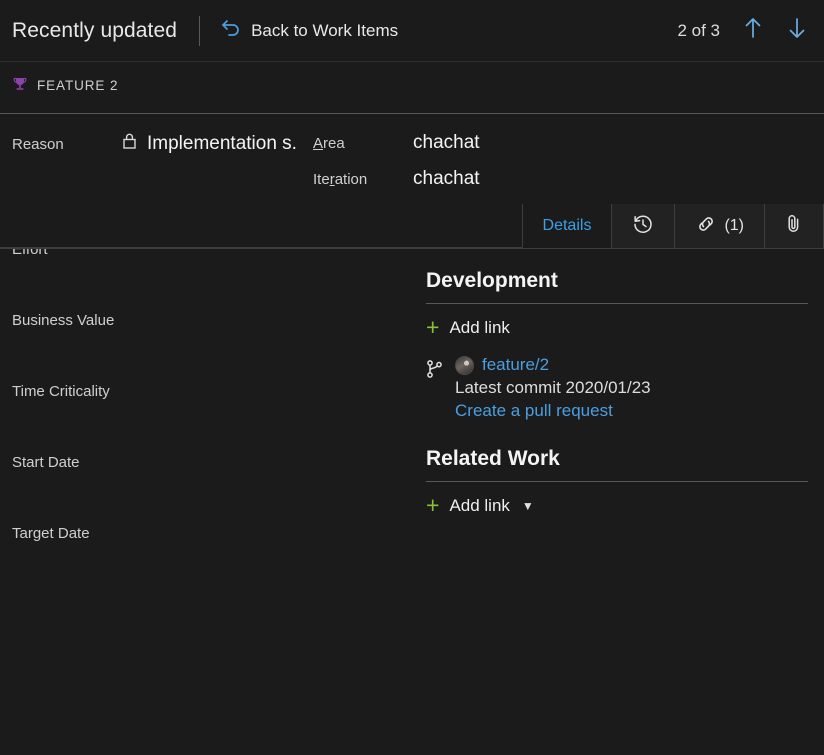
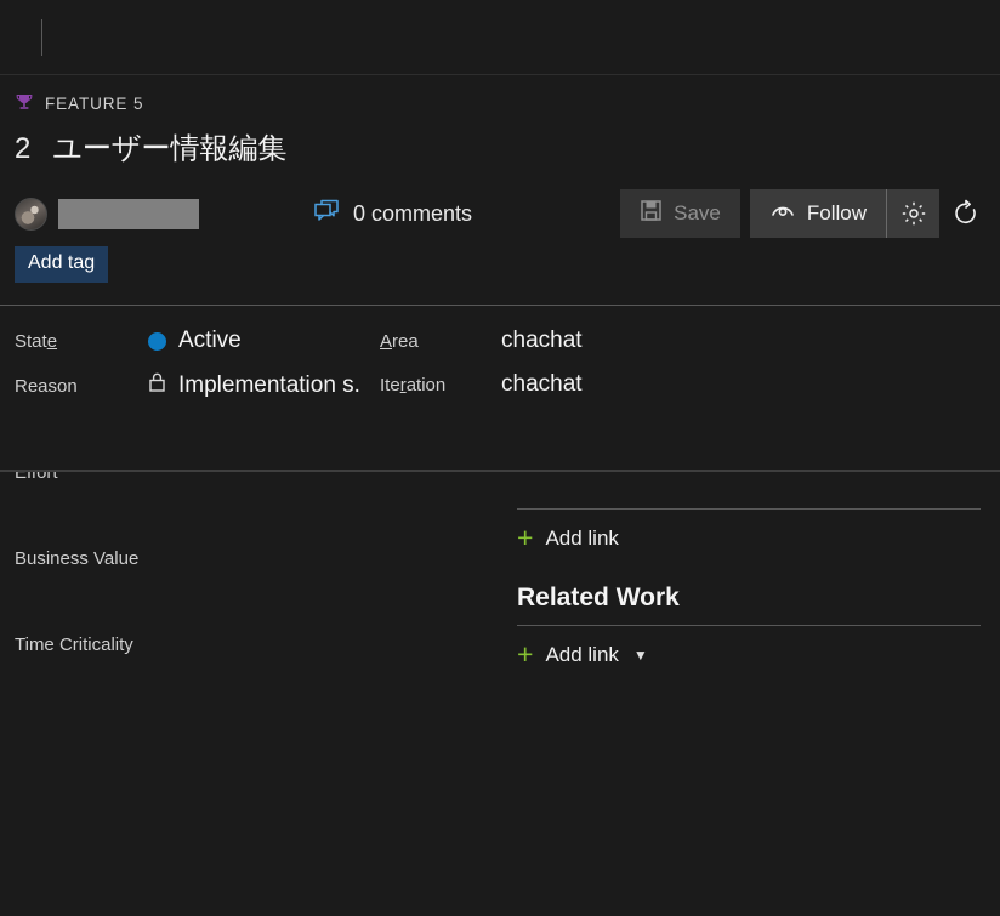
- Recently updated
- Back to Work Items
- 2 of 3
- FEATURE 2
+ FEATURE 5
+ 2
+ ユーザー情報編集
+ 0 comments
+ Save
+ Follow
+ Add tag
+ State
+ Active
  Reason
  Implementation s.
  Area
  chachat
  Iteration
  chachat
- Details
- (1)
  Effort
  Business Value
  Time Criticality
- Start Date
- Target Date
- Development
  +
  Add link
- feature/2
- Latest commit 2020/01/23
- Create a pull request
  Related Work
  +
  Add link
  ▼
